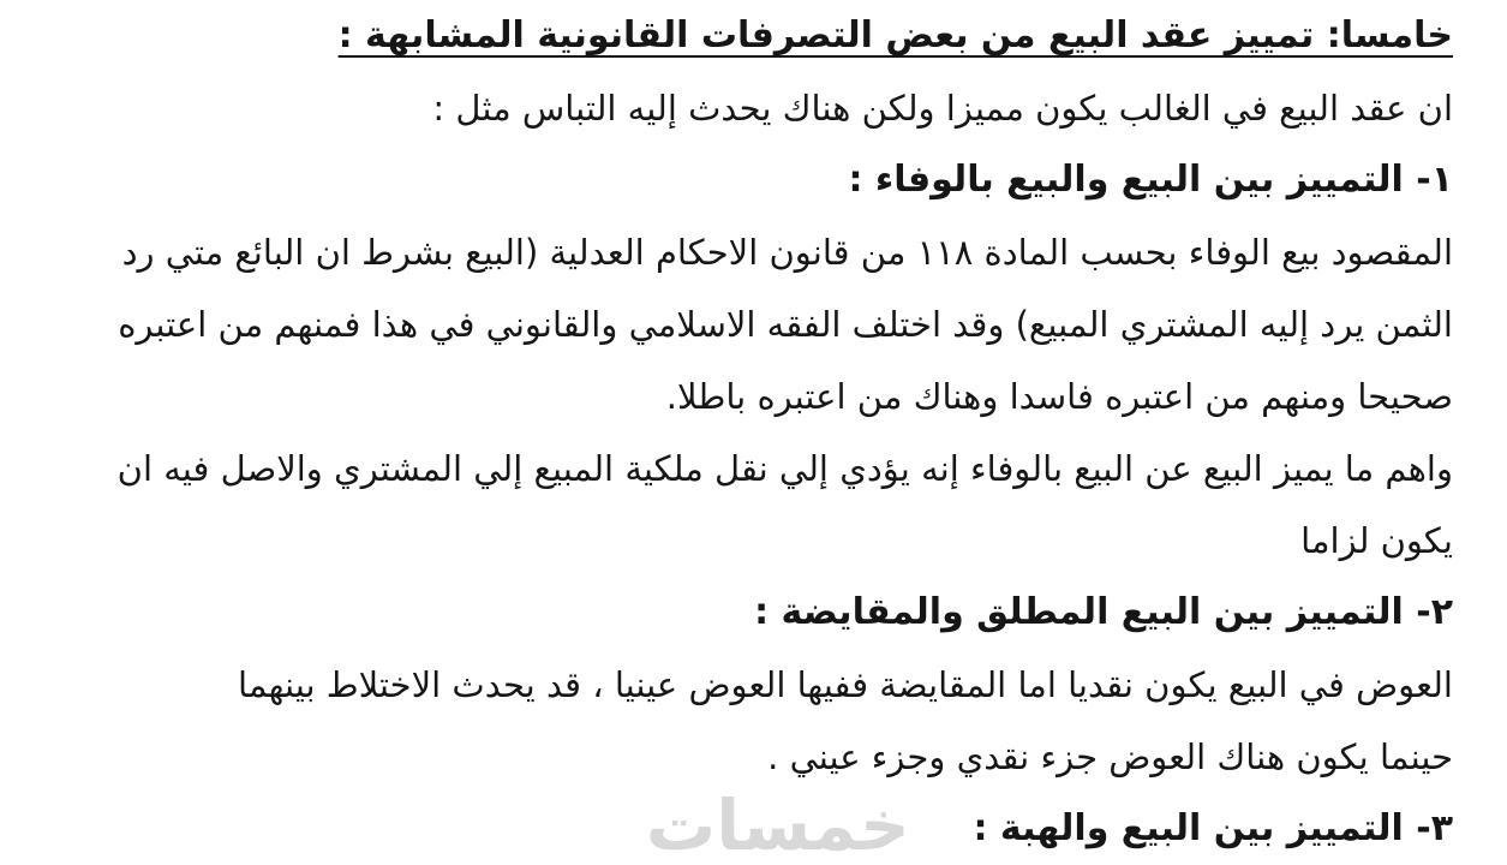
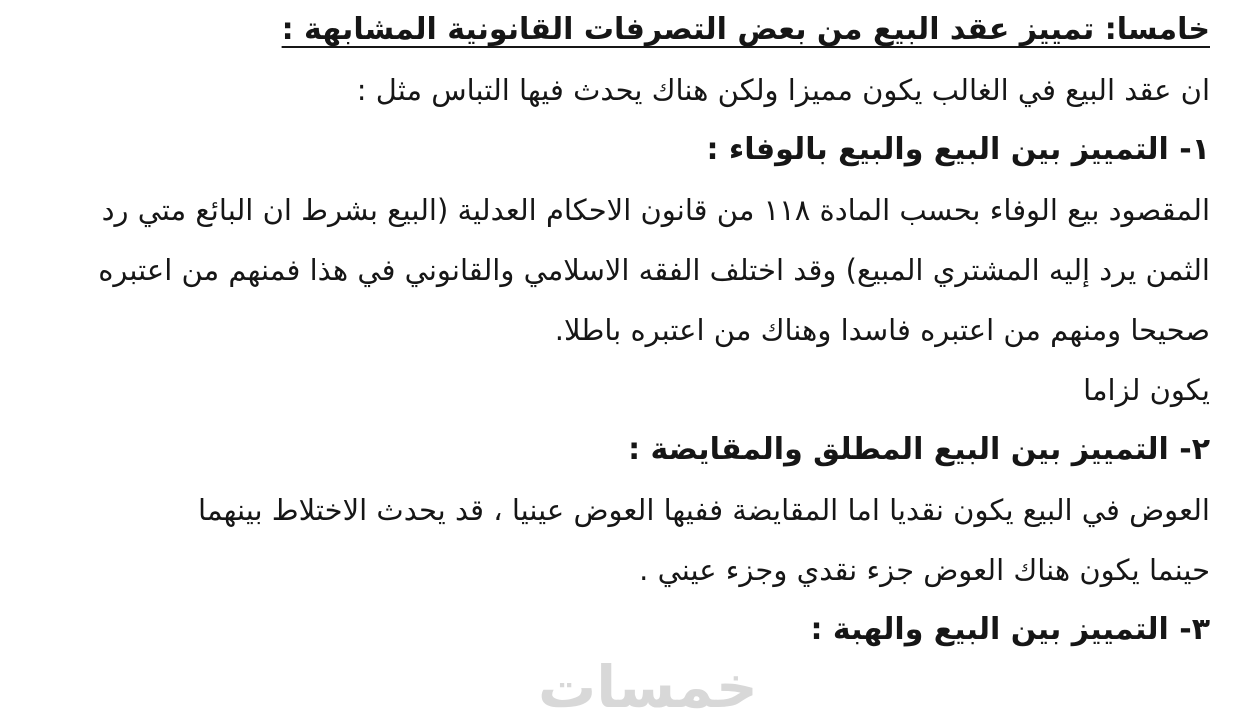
  خامسا: تمييز عقد البيع من بعض التصرفات القانونية المشابهة :
- ان عقد البيع في الغالب يكون مميزا ولكن هناك يحدث إليه التباس مثل :
+ ان عقد البيع في الغالب يكون مميزا ولكن هناك يحدث فيها التباس مثل :
  ١- التمييز بين البيع والبيع بالوفاء :
  المقصود بيع الوفاء بحسب المادة ١١٨ من قانون الاحكام العدلية (البيع بشرط ان البائع متي رد
  الثمن يرد إليه المشتري المبيع) وقد اختلف الفقه الاسلامي والقانوني في هذا فمنهم من اعتبره
  صحيحا ومنهم من اعتبره فاسدا وهناك من اعتبره باطلا.
- واهم ما يميز البيع عن البيع بالوفاء إنه يؤدي إلي نقل ملكية المبيع إلي المشتري والاصل فيه ان
  يكون لزاما
  ٢- التمييز بين البيع المطلق والمقايضة :
  العوض في البيع يكون نقديا اما المقايضة ففيها العوض عينيا ، قد يحدث الاختلاط بينهما
  حينما يكون هناك العوض جزء نقدي وجزء عيني .
  ٣- التمييز بين البيع والهبة :
  خمسات
